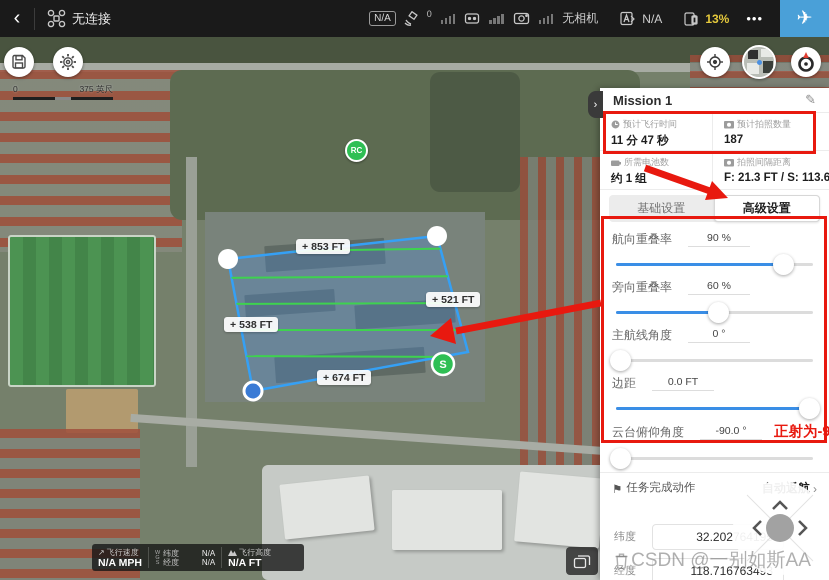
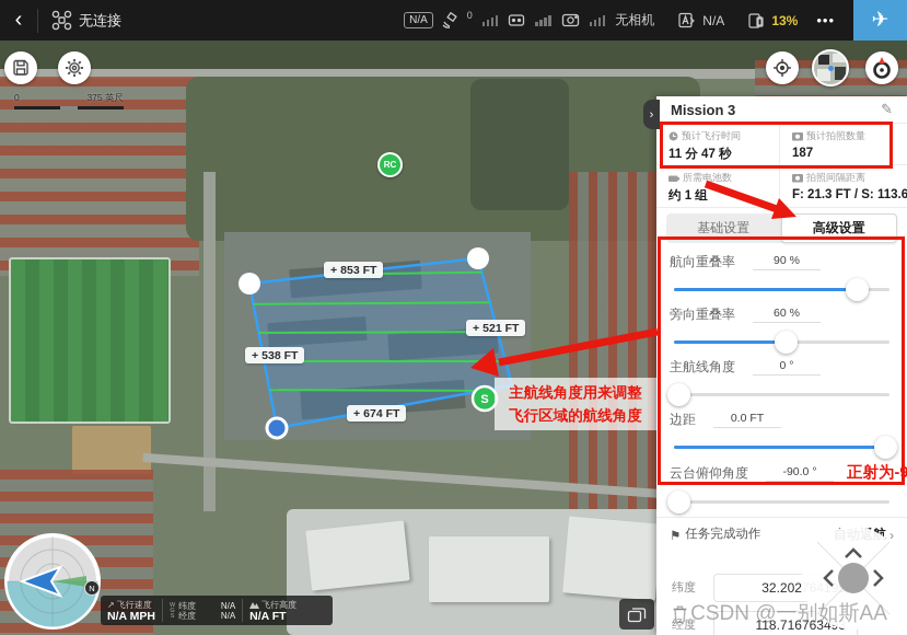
  S
  RC
  + 853 FT
  + 521 FT
  + 538 FT
  + 674 FT
+ 主航线角度用来调整
+ 飞行区域的航线角度
  ‹
  无连接
  N/A
  0
  无相机
  N/A
  13%
  •••
  ✈
  0
  375 英尺
+ N
  ↗
  飞行速度
  N/A MPH
  纬度
  N/A
  经度
  N/A
  飞行高度
  N/A FT
  ›
- Mission 1
+ Mission 3
  ✎
  预计飞行时间
  11 分 47 秒
  预计拍照数量
  187
  所需电池数
  约 1 组
  拍照间隔距离
  F: 21.3 FT / S: 113.6
  基础设置
  高级设置
  航向重叠率
  90 %
  旁向重叠率
  60 %
  主航线角度
  0 °
  边距
  0.0 FT
  云台俯仰角度
  -90.0 °
  正射为-9
  ⚑
  任务完成动作
  ›
  纬度
  经度
  118.7167634
  CSDN @一别如斯AA
